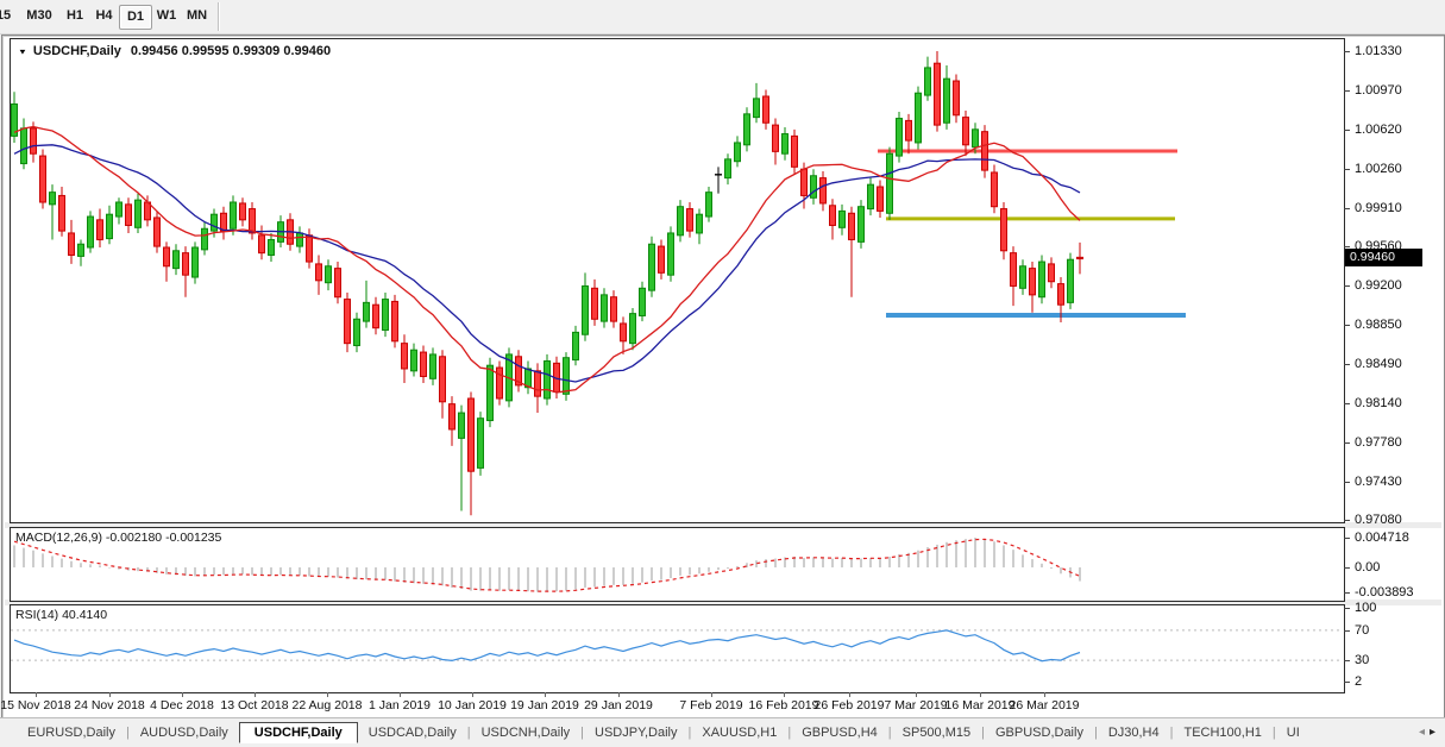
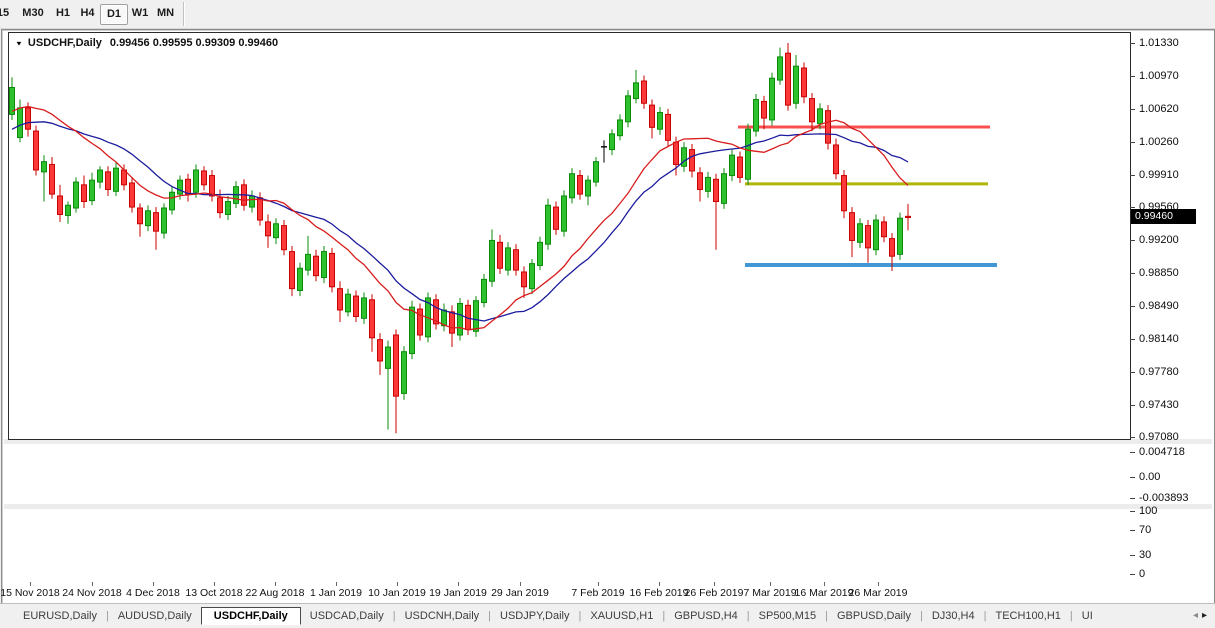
  M30
  H1
  H4
  D1
  W1
  MN
  USDCHF,Daily 0.99456 0.99595 0.99309 0.99460
- MACD(12,26,9) -0.002180 -0.001235
- RSI(14) 40.4140
  EURUSD,Daily
  |
  AUDUSD,Daily
  USDCHF,Daily
  USDCAD,Daily
  |
  USDCNH,Daily
  |
  USDJPY,Daily
  |
  XAUUSD,H1
  |
  GBPUSD,H4
  |
  SP500,M15
  |
  GBPUSD,Daily
  |
  DJ30,H4
  |
  TECH100,H1
  |
  UI
  ◂▸
  1.01330
  1.00970
  1.00620
  1.00260
  0.99910
  0.99560
  0.99200
  0.98850
  0.98490
  0.98140
  0.97780
  0.97430
  0.97080
  0.99460
  0.004718
  0.00
  -0.003893
  100
  70
  30
- 2
+ 0
  15 Nov 2018
  24 Nov 2018
  4 Dec 2018
  13 Oct 2018
  22 Aug 2018
  1 Jan 2019
  10 Jan 2019
  19 Jan 2019
  29 Jan 2019
  7 Feb 2019
  16 Feb 2019
  26 Feb 2019
  7 Mar 2019
  16 Mar 2019
  26 Mar 2019
